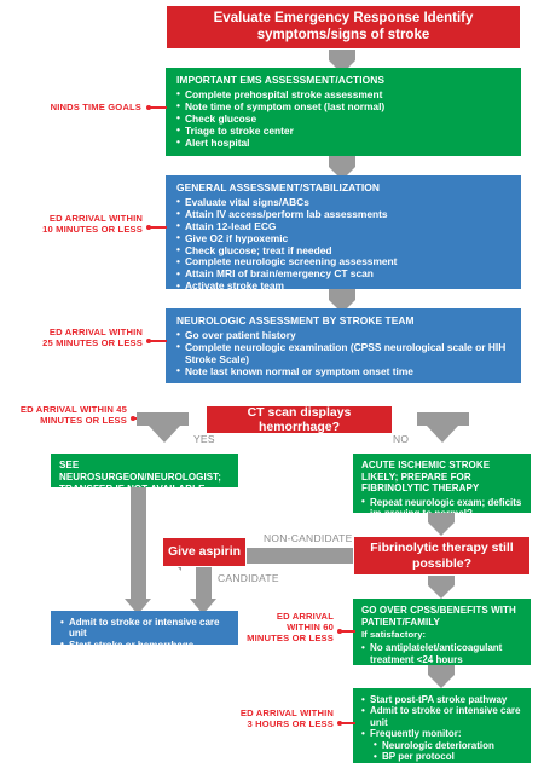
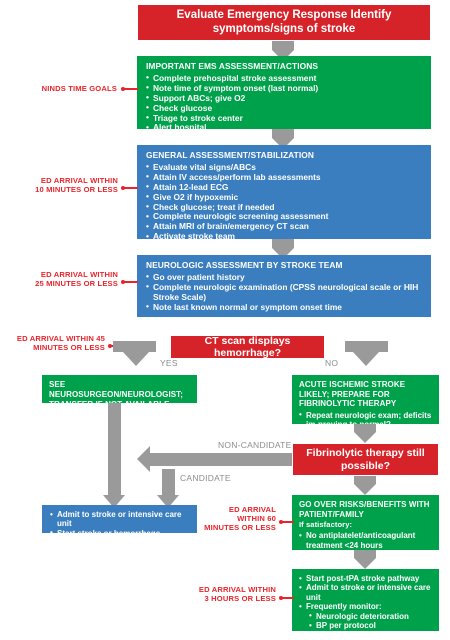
  Evaluate Emergency Response Identify symptoms/signs of stroke
  IMPORTANT EMS ASSESSMENT/ACTIONS
  Complete prehospital stroke assessment
  Note time of symptom onset (last normal)
+ Support ABCs; give O2
  Check glucose
  Triage to stroke center
  Alert hospital
  NINDS TIME GOALS
  GENERAL ASSESSMENT/STABILIZATION
  Evaluate vital signs/ABCs
  Attain IV access/perform lab assessments
  Attain 12-lead ECG
  Give O2 if hypoxemic
  Check glucose; treat if needed
  Complete neurologic screening assessment
  Attain MRI of brain/emergency CT scan
  Activate stroke team
  ED ARRIVAL WITHIN 10 MINUTES OR LESS
  NEUROLOGIC ASSESSMENT BY STROKE TEAM
  Go over patient history
  Complete neurologic examination (CPSS neurological scale or HIH Stroke Scale)
  Note last known normal or symptom onset time
  ED ARRIVAL WITHIN 25 MINUTES OR LESS
  CT scan displays hemorrhage?
  ED ARRIVAL WITHIN 45 MINUTES OR LESS
  YES
  NO
  SEE NEUROSURGEON/NEUROLOGIST; TRANSFER IF AVAILABLE
  ACUTE ISCHEMIC STROKE LIKELY; PREPARE FOR FIBRINOLYTIC THERAPY
  Repeat neurologic exam; deficits im-proving tal?
  Fibrinolytic therapy still possible?
  NON-CANDIDATE
- Give aspirin
  CANDIDATE
  Admit to stroke or intensive care unit
  Start stroke or hemorrhage
- GO OVER CPSS/BENEFITS WITH PATIENT/FAMILY
+ GO OVER RISKS/BENEFITS WITH PATIENT/FAMILY
  If satisfactory:
  No antiplatelet/anticoagulant treatment <24 hours
  ED ARRIVAL WITHIN 60 MINUTES OR LESS
  Start post-tPA stroke pathway
  Admit to stroke or intensive care unit
  Frequently monitor:
  Neurologic deterioration
  BP per protocol
  ED ARRIVAL WITHIN 3 HOURS OR LESS
